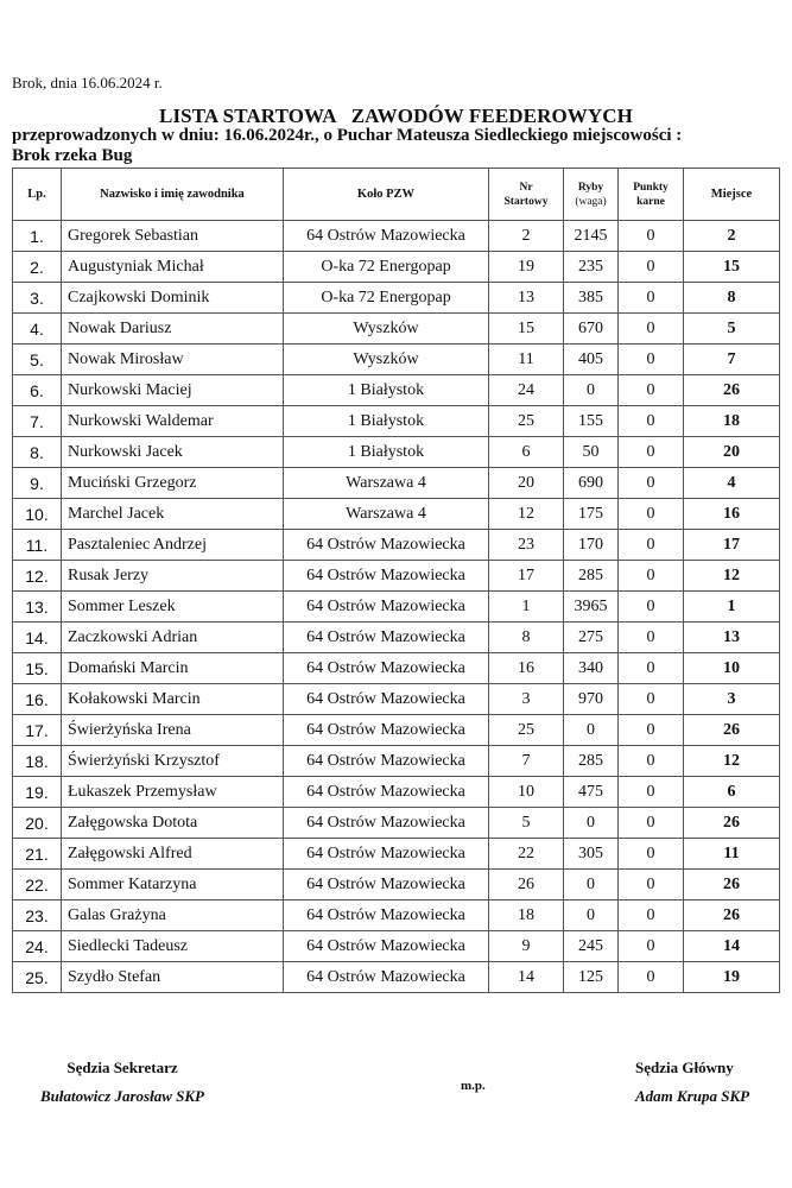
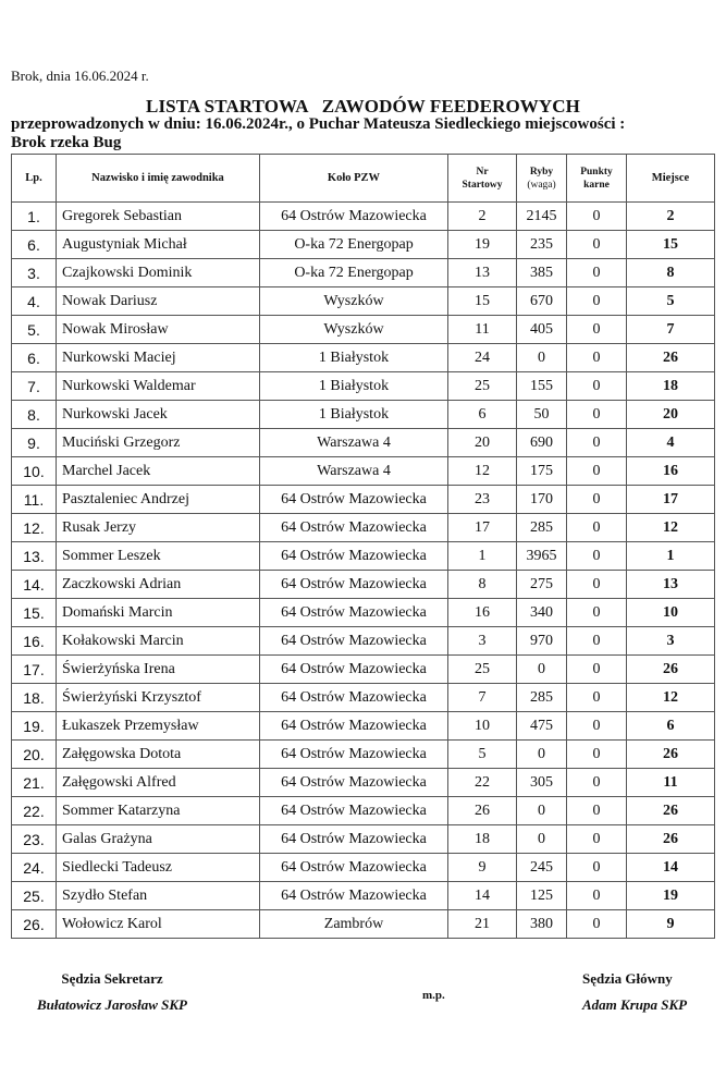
  Brok, dnia 16.06.2024 r.
  LISTA STARTOWA ZAWODÓW FEEDEROWYCH
  przeprowadzonych w dniu: 16.06.2024r., o Puchar Mateusza Siedleckiego miejscowości :
  Brok rzeka Bug
  Lp.	Nazwisko i imię zawodnika	Koło PZW	Nr Startowy	Ryby (waga)	Punkty karne	Miejsce
  1.	Gregorek Sebastian	64 Ostrów Mazowiecka	2	2145	0	2
- 2.	Augustyniak Michał	O-ka 72 Energopap	19	235	0	15
+ 6.	Augustyniak Michał	O-ka 72 Energopap	19	235	0	15
  3.	Czajkowski Dominik	O-ka 72 Energopap	13	385	0	8
  4.	Nowak Dariusz	Wyszków	15	670	0	5
  5.	Nowak Mirosław	Wyszków	11	405	0	7
  6.	Nurkowski Maciej	1 Białystok	24	0	0	26
  7.	Nurkowski Waldemar	1 Białystok	25	155	0	18
  8.	Nurkowski Jacek	1 Białystok	6	50	0	20
  9.	Muciński Grzegorz	Warszawa 4	20	690	0	4
  10.	Marchel Jacek	Warszawa 4	12	175	0	16
  11.	Pasztaleniec Andrzej	64 Ostrów Mazowiecka	23	170	0	17
  12.	Rusak Jerzy	64 Ostrów Mazowiecka	17	285	0	12
  13.	Sommer Leszek	64 Ostrów Mazowiecka	1	3965	0	1
  14.	Zaczkowski Adrian	64 Ostrów Mazowiecka	8	275	0	13
  15.	Domański Marcin	64 Ostrów Mazowiecka	16	340	0	10
  16.	Kołakowski Marcin	64 Ostrów Mazowiecka	3	970	0	3
  17.	Świerżyńska Irena	64 Ostrów Mazowiecka	25	0	0	26
  18.	Świerżyński Krzysztof	64 Ostrów Mazowiecka	7	285	0	12
  19.	Łukaszek Przemysław	64 Ostrów Mazowiecka	10	475	0	6
  20.	Załęgowska Dotota	64 Ostrów Mazowiecka	5	0	0	26
  21.	Załęgowski Alfred	64 Ostrów Mazowiecka	22	305	0	11
  22.	Sommer Katarzyna	64 Ostrów Mazowiecka	26	0	0	26
  23.	Galas Grażyna	64 Ostrów Mazowiecka	18	0	0	26
  24.	Siedlecki Tadeusz	64 Ostrów Mazowiecka	9	245	0	14
  25.	Szydło Stefan	64 Ostrów Mazowiecka	14	125	0	19
+ 26.	Wołowicz Karol	Zambrów	21	380	0	9
  Sędzia Sekretarz
  Bułatowicz Jarosław SKP
  m.p.
  Sędzia Główny
  Adam Krupa SKP
